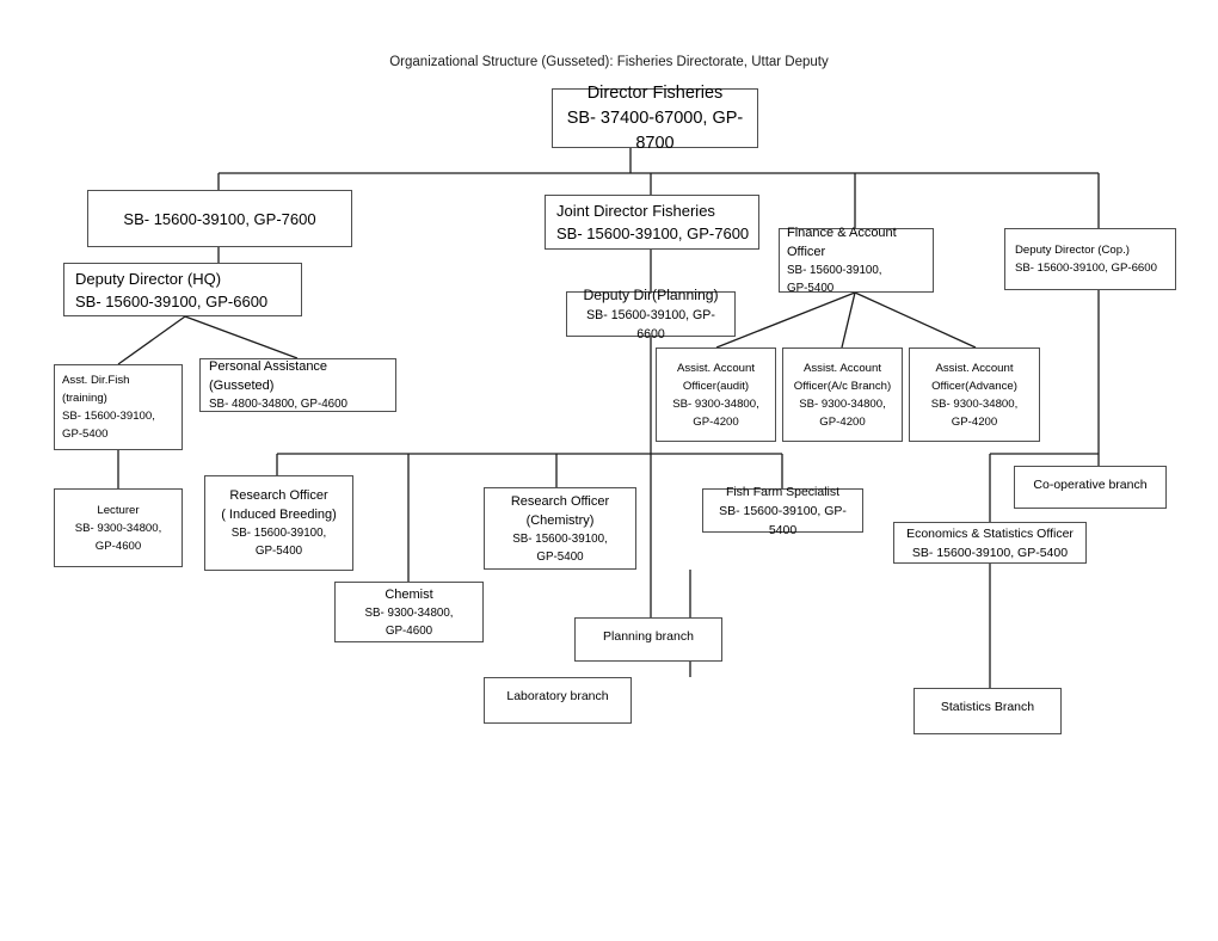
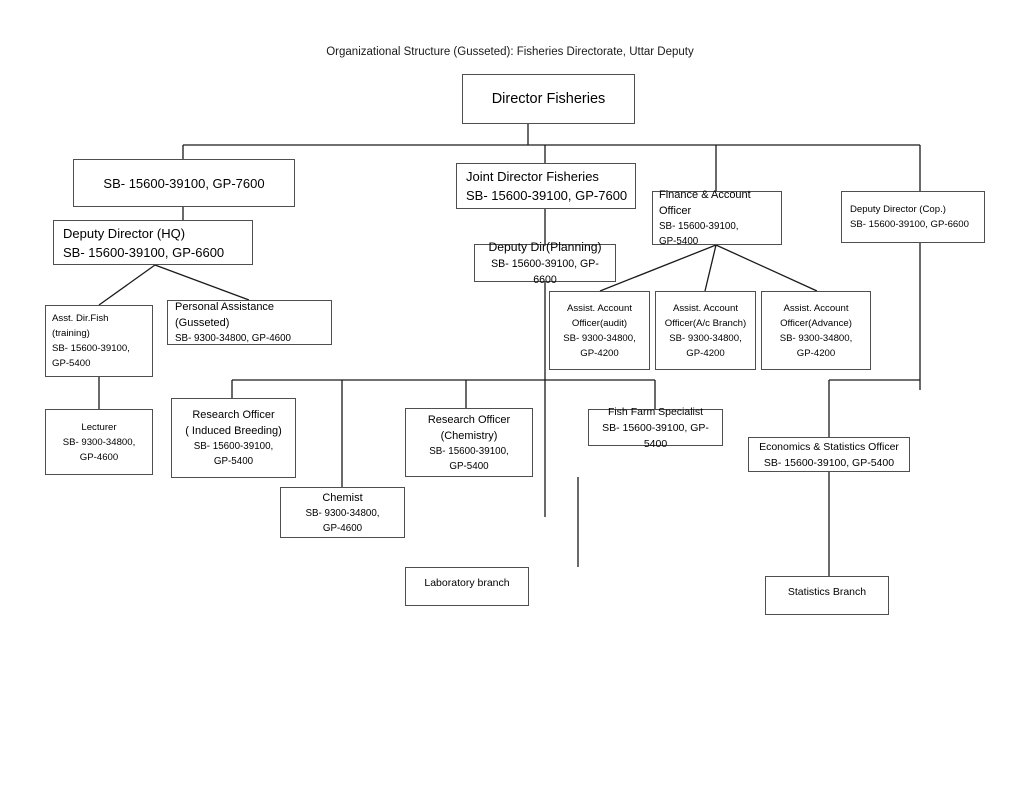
  Organizational Structure (Gusseted): Fisheries Directorate, Uttar Deputy
  Director Fisheries
- SB- 37400-67000, GP-8700
  SB- 15600-39100, GP-7600
  Joint Director Fisheries
  SB- 15600-39100, GP-7600
  Finance & Account Officer
  SB- 15600-39100,
  GP-5400
  Deputy Director (Cop.)
  SB- 15600-39100, GP-6600
  Deputy Director (HQ)
  SB- 15600-39100, GP-6600
  Deputy Dir(Planning)
  SB- 15600-39100, GP-6600
  Asst. Dir.Fish
  (training)
  SB- 15600-39100,
  GP-5400
  Personal Assistance (Gusseted)
- SB- 4800-34800, GP-4600
+ SB- 9300-34800, GP-4600
  Assist. Account
  Officer(audit)
  SB- 9300-34800,
  GP-4200
  Assist. Account
  Officer(A/c Branch)
  SB- 9300-34800,
  GP-4200
  Assist. Account
  Officer(Advance)
  SB- 9300-34800,
  GP-4200
  Lecturer
  SB- 9300-34800,
  GP-4600
  Research Officer
  ( Induced Breeding)
  SB- 15600-39100,
  GP-5400
  Research Officer
  (Chemistry)
  SB- 15600-39100,
  GP-5400
  Chemist
  SB- 9300-34800,
  GP-4600
  Fish Farm Specialist
  SB- 15600-39100, GP-5400
  Economics & Statistics Officer
  SB- 15600-39100, GP-5400
- Co-operative branch
- Planning branch
  Laboratory branch
  Statistics Branch
